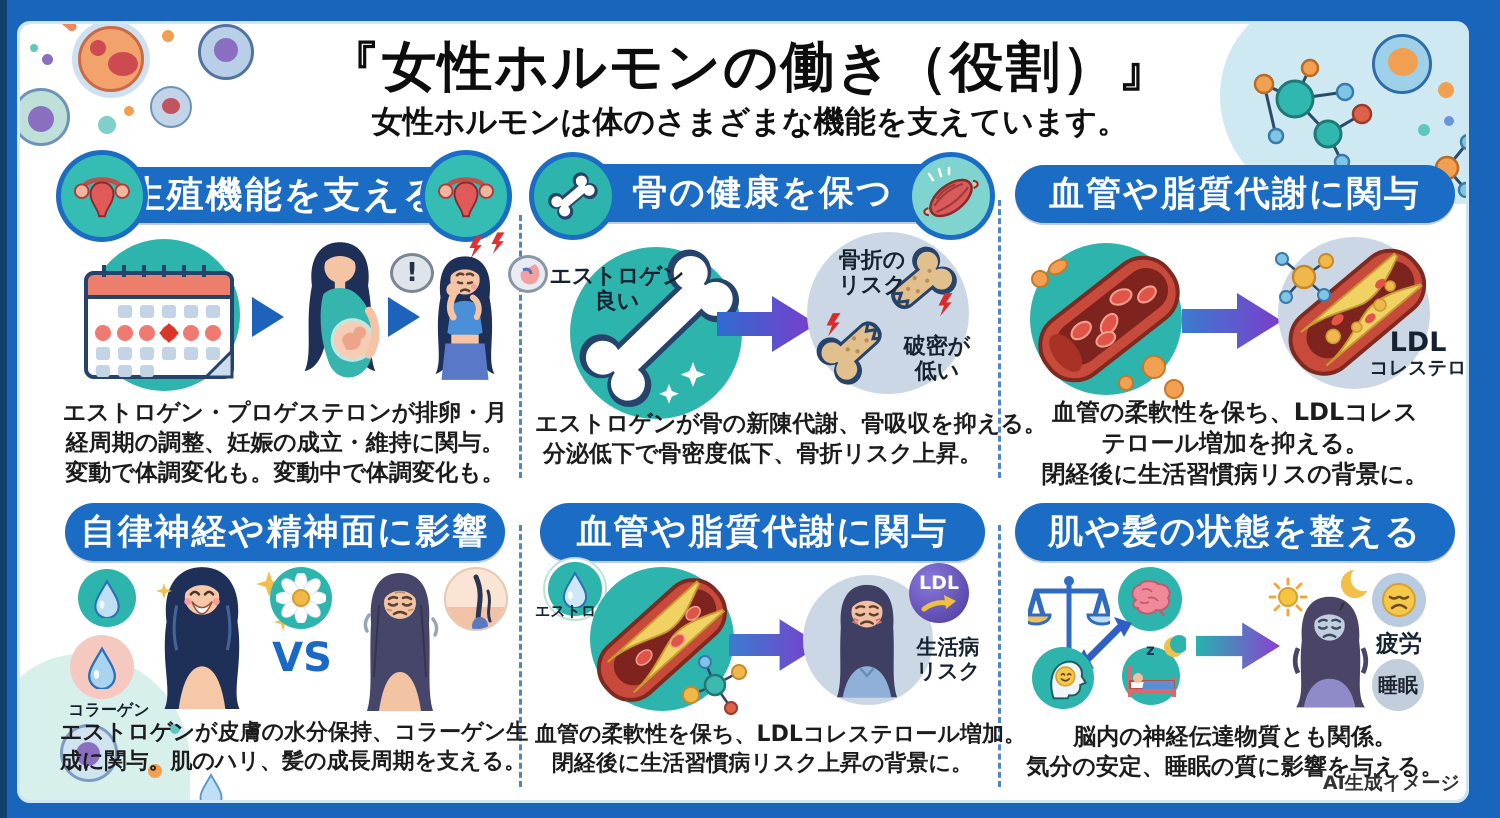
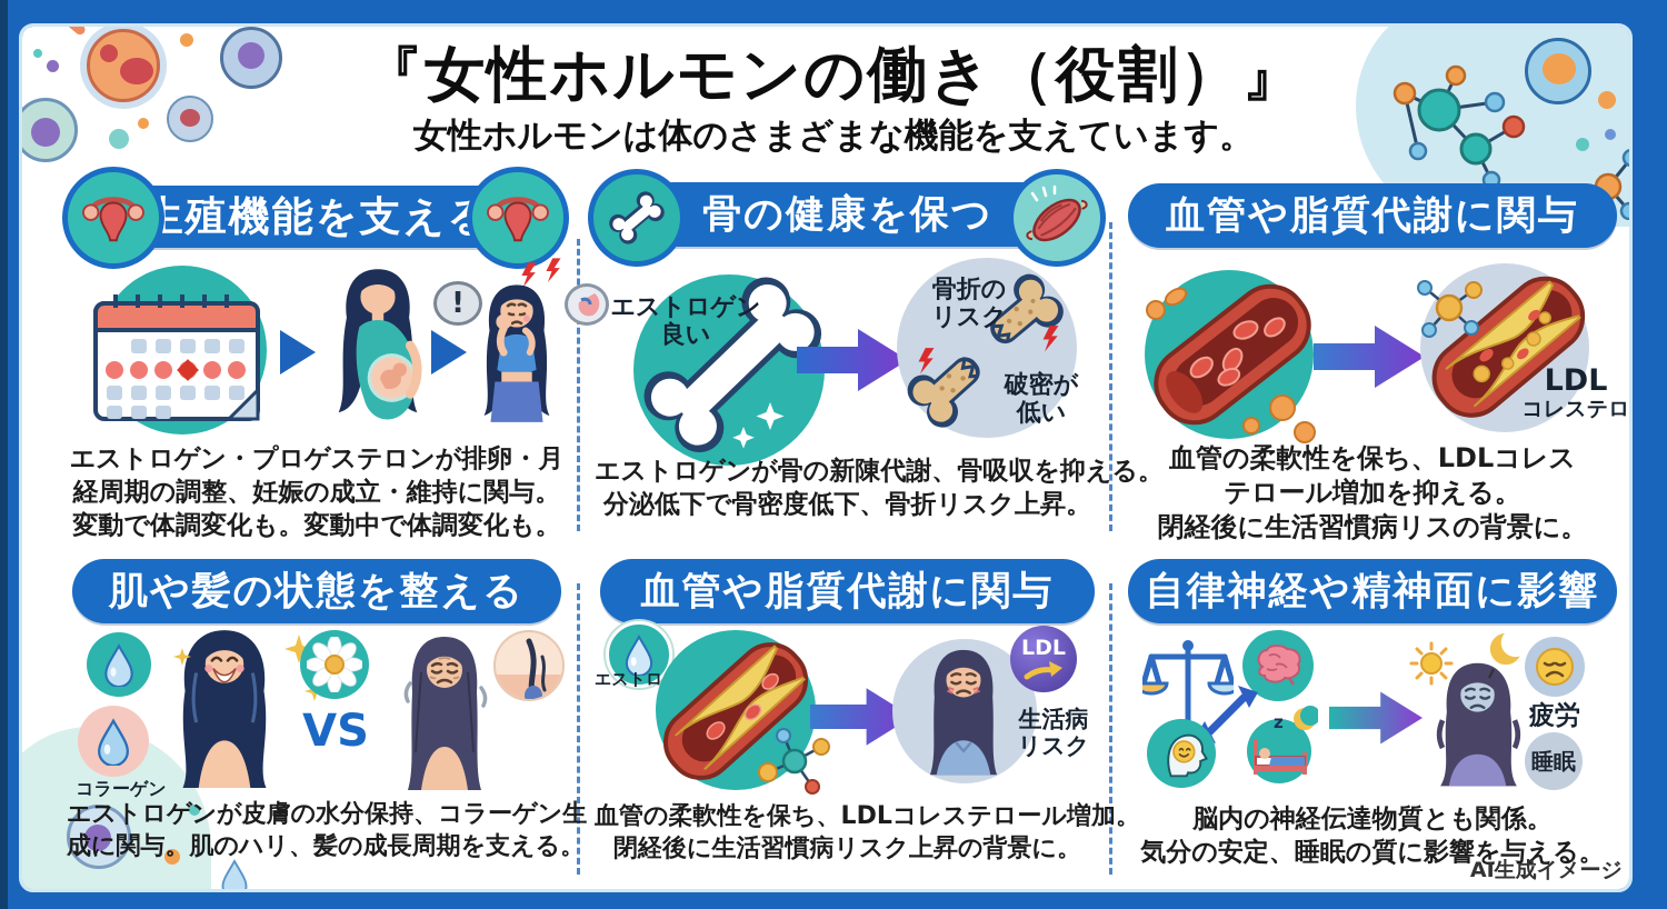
  『女性ホルモンの働き（役割）』
  女性ホルモンは体のさまざまな機能を支えています。
  殖機能を支え
  !
  エストロゲン・プロゲステロンが排卵・月
  経周期の調整、妊娠の成立・維持に関与。
  変動で体調変化も。変動中で体調変化も。
  骨の健康を保つ
  エストロゲン
  良い
  骨折の
  リスク
  破密が
  低い
  エストロゲンが骨の新陳代謝、骨吸収を抑え
  分泌低下で骨密度低下、骨折リスク上昇。
  血管や脂質代謝に関与
  LDL
  コレステロ
  血管の柔軟性を保ち、LDLコレス
  テロール増加を抑える。
  閉経後に生活習慣病リスの背景に。
- 自律神経や精神面に影響
+ 肌や髪の状態を整える
  コラーゲン
  VS
  エストロゲンが皮膚の水分保持、コラーゲン生
  成に関与。肌のハリ、髪の成長周期を支える。
  血管や脂質代謝に関与
  LDL
  生活病
  リスク
  血管の柔軟性を保ち、LDLコレステロール増加
  閉経後に生活習慣病リスク上昇の背景に。
- 肌や髪の状態を整える
+ 自律神経や精神面に影響
  z
  疲労
  睡眠
  脳内の神経伝達物質とも関係。
  気分の安定、睡眠の質に影響を与える。
  AI生成イメージ
